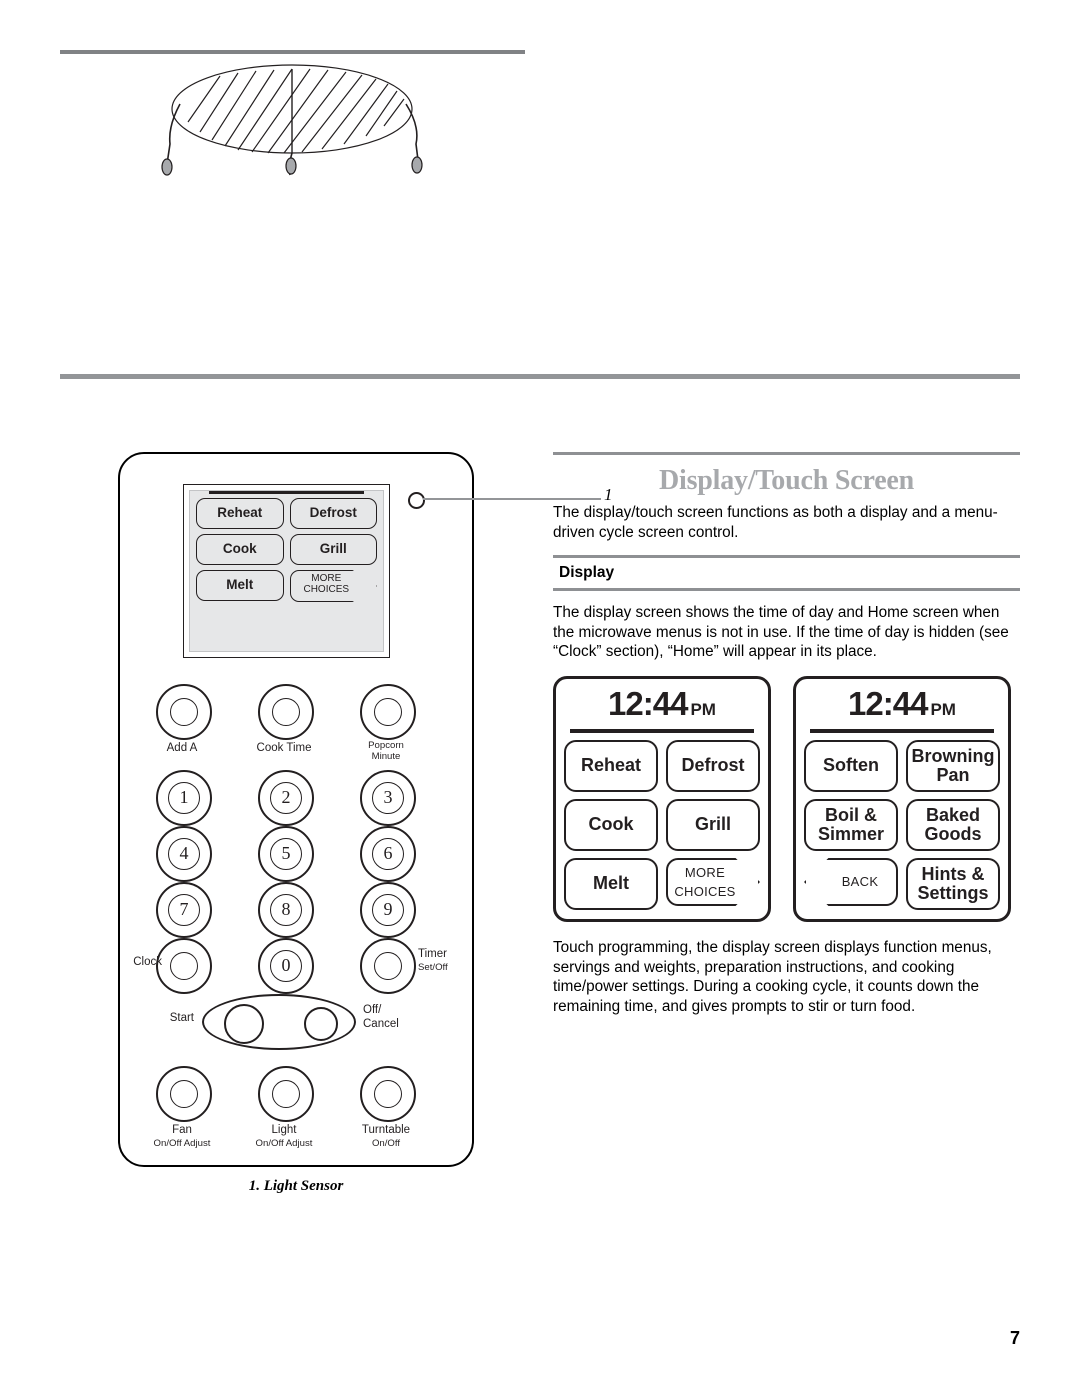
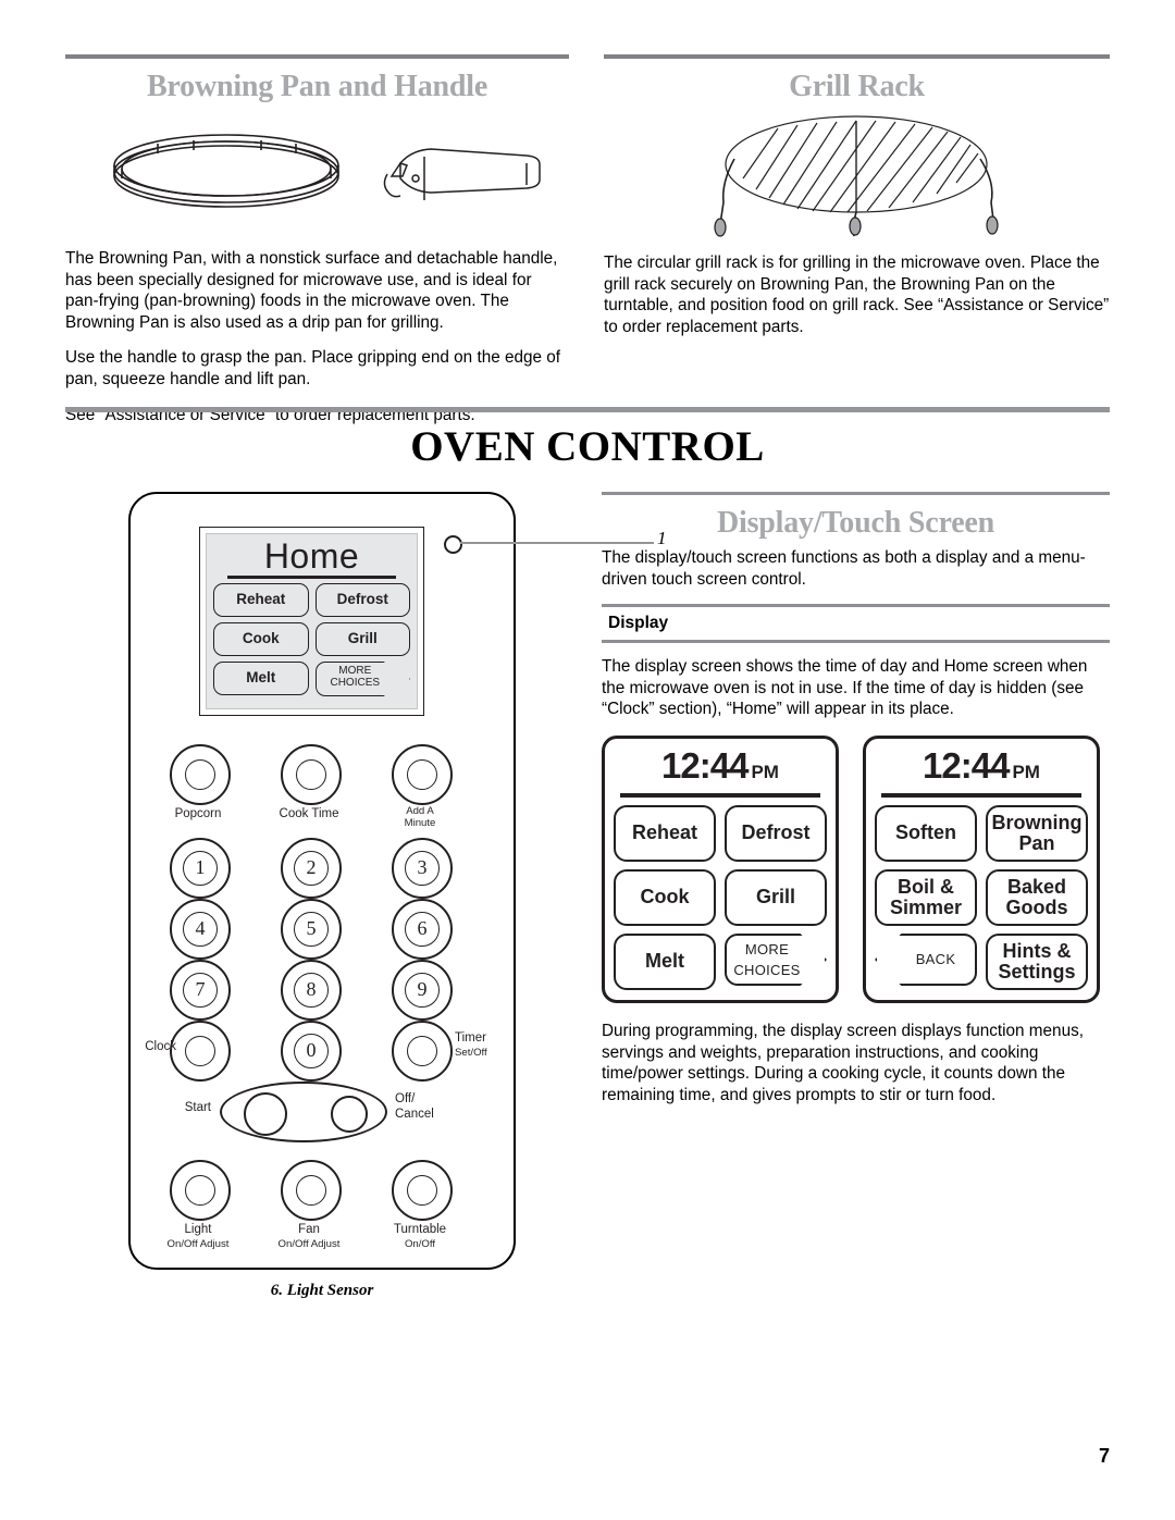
+ Browning Pan and Handle
+ The Browning Pan, with a nonstick surface and detachable handle, has been specially designed for microwave use, and is ideal for pan-frying (pan-browning) foods in the microwave oven. The Browning Pan is also used as a drip pan for grilling.
+ Use the handle to grasp the pan. Place gripping end on the edge of pan, squeeze handle and lift pan.
+ See “Assistance or Service” to order replacement parts.
+ Grill Rack
+ The circular grill rack is for grilling in the microwave oven. Place the grill rack securely on Browning Pan, the Browning Pan on the turntable, and position food on grill rack. See “Assistance or Service” to order replacement parts.
+ OVEN CONTROL
+ Home
  Reheat
  Defrost
  Cook
  Grill
  Melt
  MORE
  CHOICES
  1
- Add A
+ Popcorn
  Cook Time
- Popcorn
+ Add A
  Minute
  1
  2
  3
  4
  5
  6
  7
  8
  9
  0
  Clock
  Timer
  Set/Off
  Start
  Off/
  Cancel
- Fan
+ Light
  On/Off Adjust
- Light
+ Fan
  On/Off Adjust
  Turntable
  On/Off
- 1. Light Sensor
+ 6. Light Sensor
  Display/Touch Screen
- The display/touch screen functions as both a display and a menu-driven cycle screen control.
+ The display/touch screen functions as both a display and a menu-driven touch screen control.
  Display
- The display screen shows the time of day and Home screen when the microwave menus is not in use. If the time of day is hidden (see “Clock” section), “Home” will appear in its place.
+ The display screen shows the time of day and Home screen when the microwave oven is not in use. If the time of day is hidden (see “Clock” section), “Home” will appear in its place.
  12:44 PM
  Reheat
  Defrost
  Cook
  Grill
  Melt
  MORE
  CHOICES
  12:44 PM
  Soften
  Browning Pan
  Boil & Simmer
  Baked Goods
  BACK
  Hints & Settings
- Touch programming, the display screen displays function menus, servings and weights, preparation instructions, and cooking time/power settings. During a cooking cycle, it counts down the remaining time, and gives prompts to stir or turn food.
+ During programming, the display screen displays function menus, servings and weights, preparation instructions, and cooking time/power settings. During a cooking cycle, it counts down the remaining time, and gives prompts to stir or turn food.
  7
